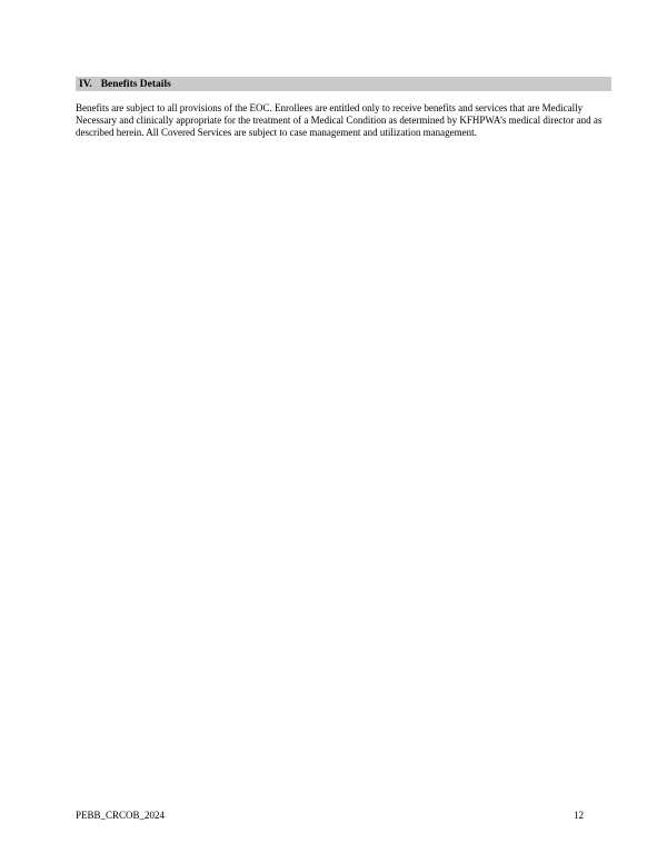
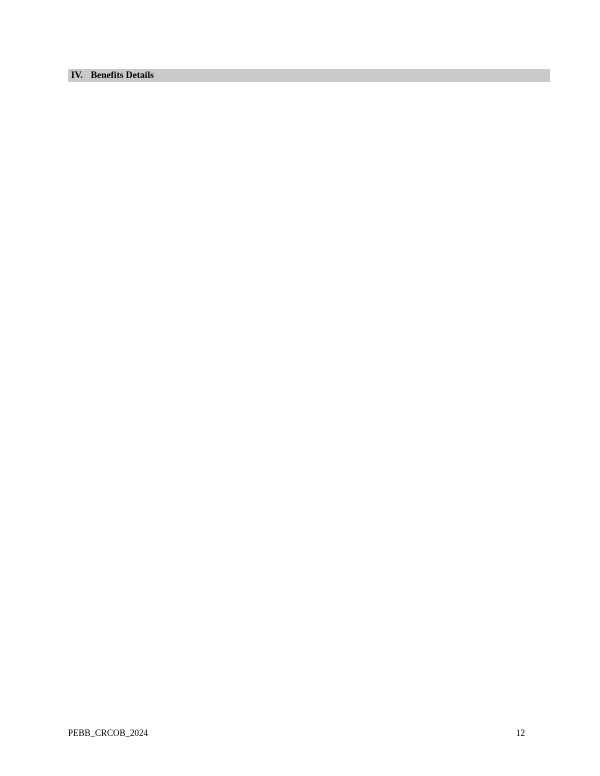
  IV.
  Benefits Details
- Benefits are subject to all provisions of the EOC. Enrollees are entitled only to receive benefits and services that are Medically Necessary and clinically appropriate for the treatment of a Medical Condition as determined by KFHPWA’s medical director and as described herein. All Covered Services are subject to case management and utilization management.
  PEBB_CRCOB_2024
  12
